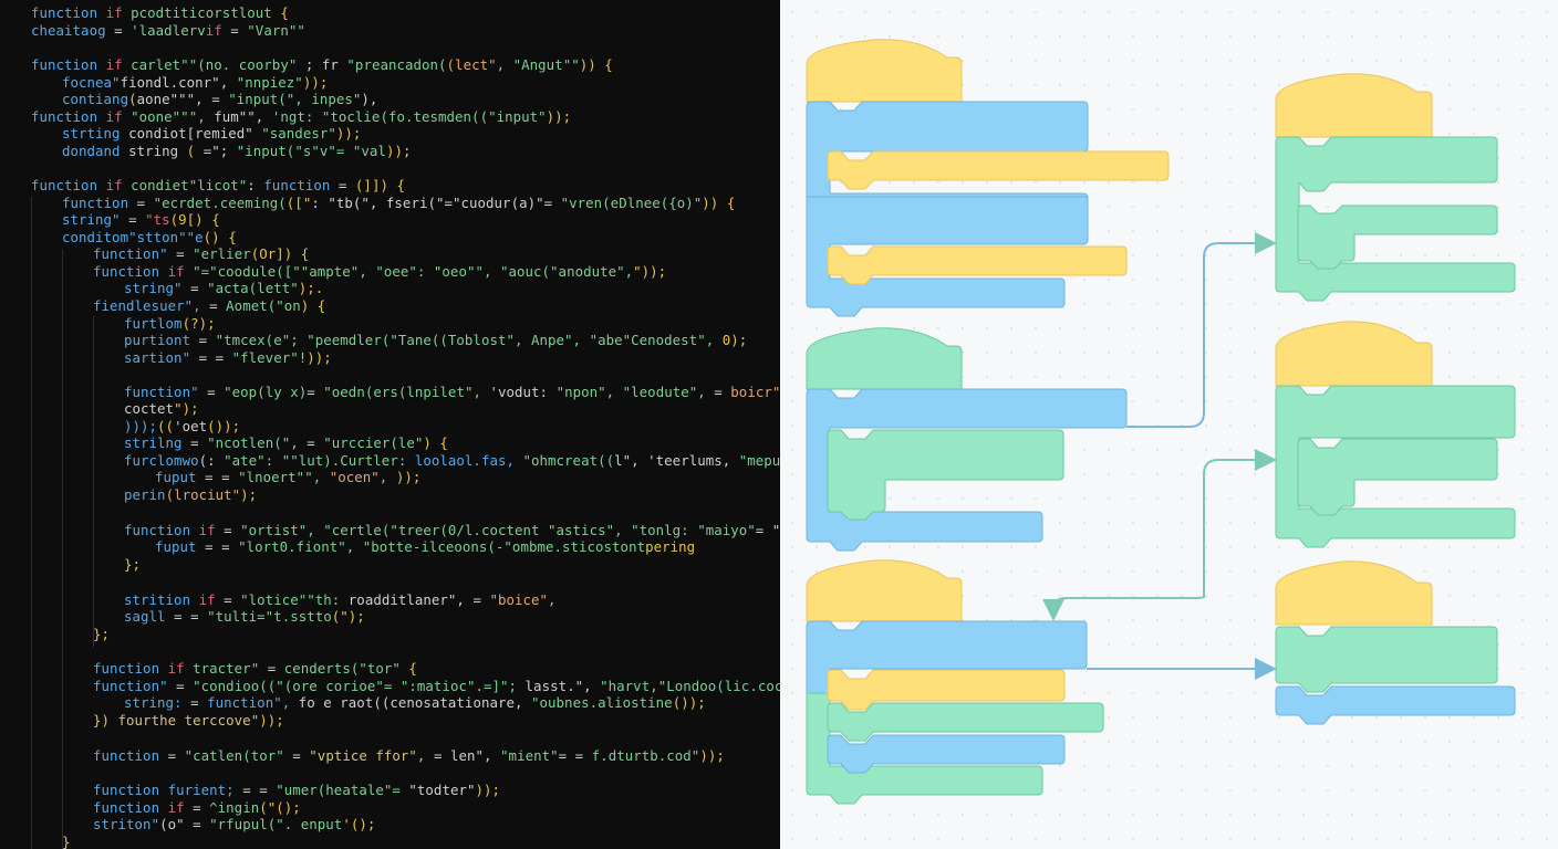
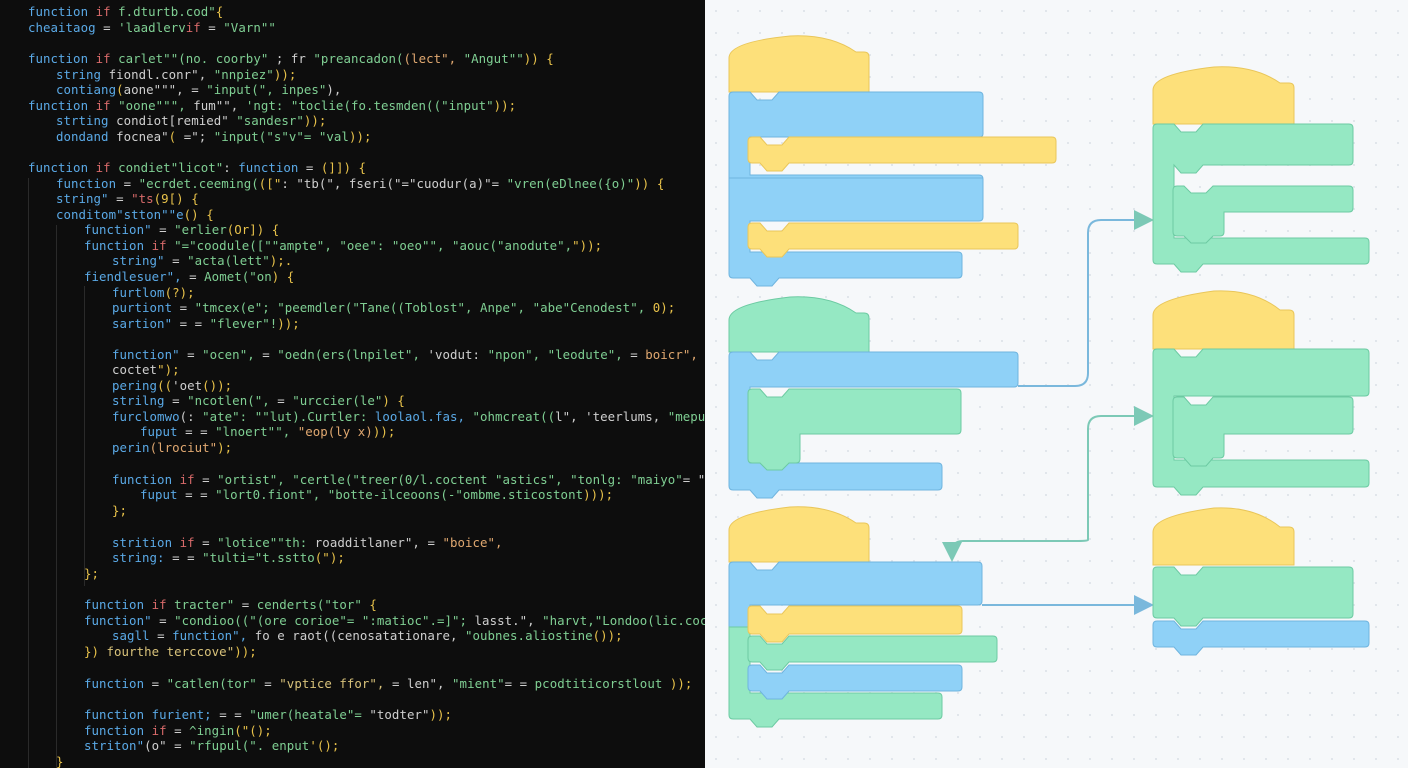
- function if pcodtiticorstlout {
+ function if f.dturtb.cod"{
  cheaitaog = 'laadlervif = "Varn""
  function if carlet""(no. coorby" ; fr "preancadon((lect", "Angut"")) {
- focnea"fiondl.conr", "nnpiez"));
+ string fiondl.conr", "nnpiez"));
  contiang(aone""", = "input(", inpes"),
  function if "oone""", fum"", 'ngt: "toclie(fo.tesmden(("input"));
  strting condiot[remied" "sandesr"));
- dondand string ( ="; "input("s"v"= "val));
+ dondand focnea"( ="; "input("s"v"= "val));
  function if condiet"licot": function = (]]) {
  function = "ecrdet.ceeming(([": "tb(", fseri("="cuodur(a)"= "vren(eDlnee({o)")) {
  string" = "ts(9[) {
  conditom"stton""e() {
  function" = "erlier(Or]) {
  function if "="coodule([""ampte", "oee": "oeo"", "aouc("anodute","));
  string" = "acta(lett");.
  fiendlesuer", = Aomet("on) {
  furtlom(?);
  purtiont = "tmcex(e"; "peemdler("Tane((Toblost", Anpe", "abe"Cenodest", 0);
  sartion" = = "flever"!));
- function" = "eop(ly x)= "oedn(ers(lnpilet", 'vodut: "npon", "leodute", = boicr"
+ function" = "ocen", = "oedn(ers(lnpilet", 'vodut: "npon", "leodute", = boicr",
  coctet");
- )));(('oet());
+ pering(('oet());
  strilng = "ncotlen(", = "urccier(le") {
  furclomwo(: "ate": ""lut).Curtler: loolaol.fas, "ohmcreat((l", 'teerlums, "mepu
- fuput = = "lnoert"", "ocen", ));
+ fuput = = "lnoert"", "eop(ly x)));
  perin(lrociut");
  function if = "ortist", "certle("treer(0/l.coctent "astics", "tonlg: "maiyo"= "
- fuput = = "lort0.fiont", "botte-ilceoons(-"ombme.sticostontpering
+ fuput = = "lort0.fiont", "botte-ilceoons(-"ombme.sticostont)));
  };
  strition if = "lotice""th: roadditlaner", = "boice",
- sagll = = "tulti="t.sstto(");
+ string: = = "tulti="t.sstto(");
  };
  function if tracter" = cenderts("tor" {
  function" = "condioo(("(ore corioe"= ":matioc".=]"; lasst.", "harvt,"Londoo(lic.coc
- string: = function", fo e raot((cenosatationare, "oubnes.aliostine());
+ sagll = function", fo e raot((cenosatationare, "oubnes.aliostine());
  }) fourthe terccove"));
- function = "catlen(tor" = "vptice ffor", = len", "mient"= = f.dturtb.cod"));
+ function = "catlen(tor" = "vptice ffor", = len", "mient"= = pcodtiticorstlout ));
  function furient; = = "umer(heatale"= "todter"));
  function if = ^ingin("();
  striton"(o" = "rfupul(". enput'();
  }
